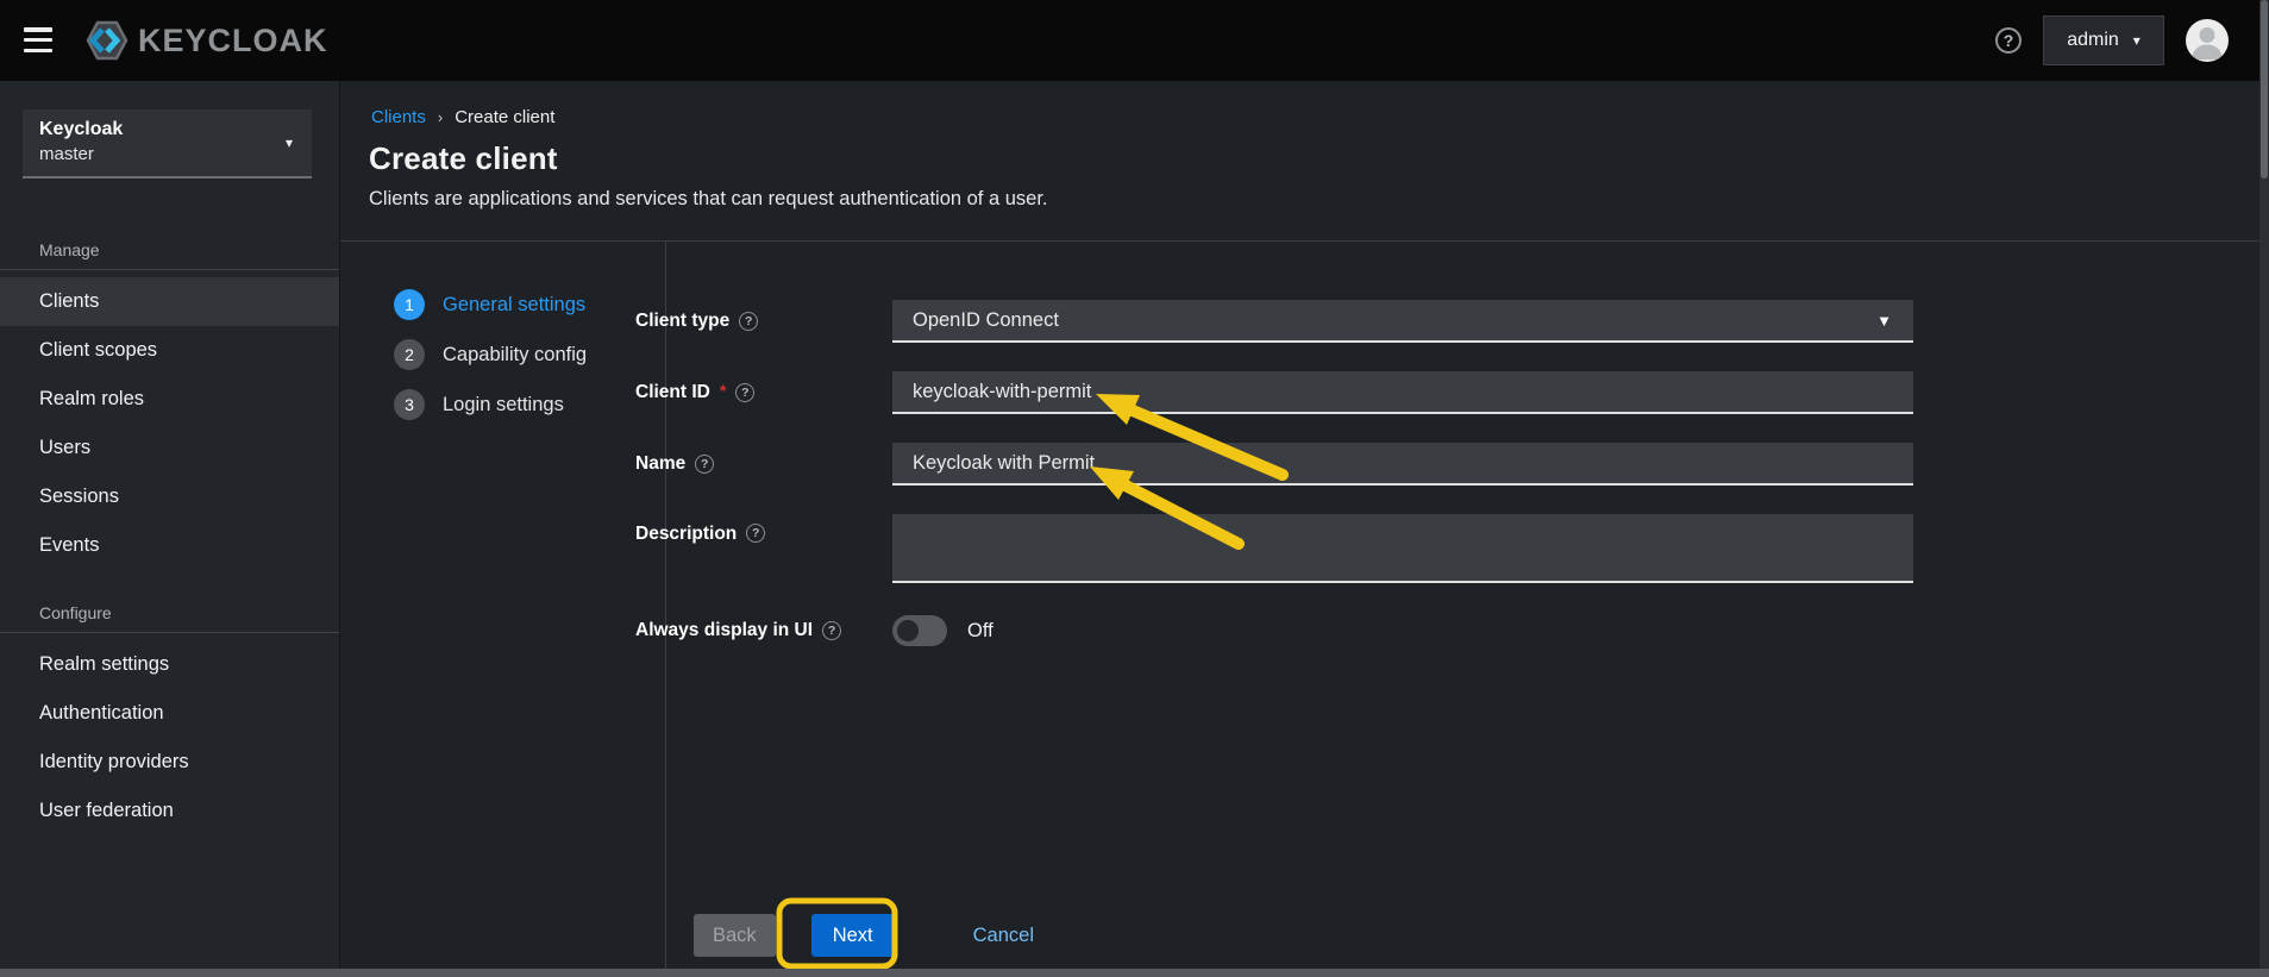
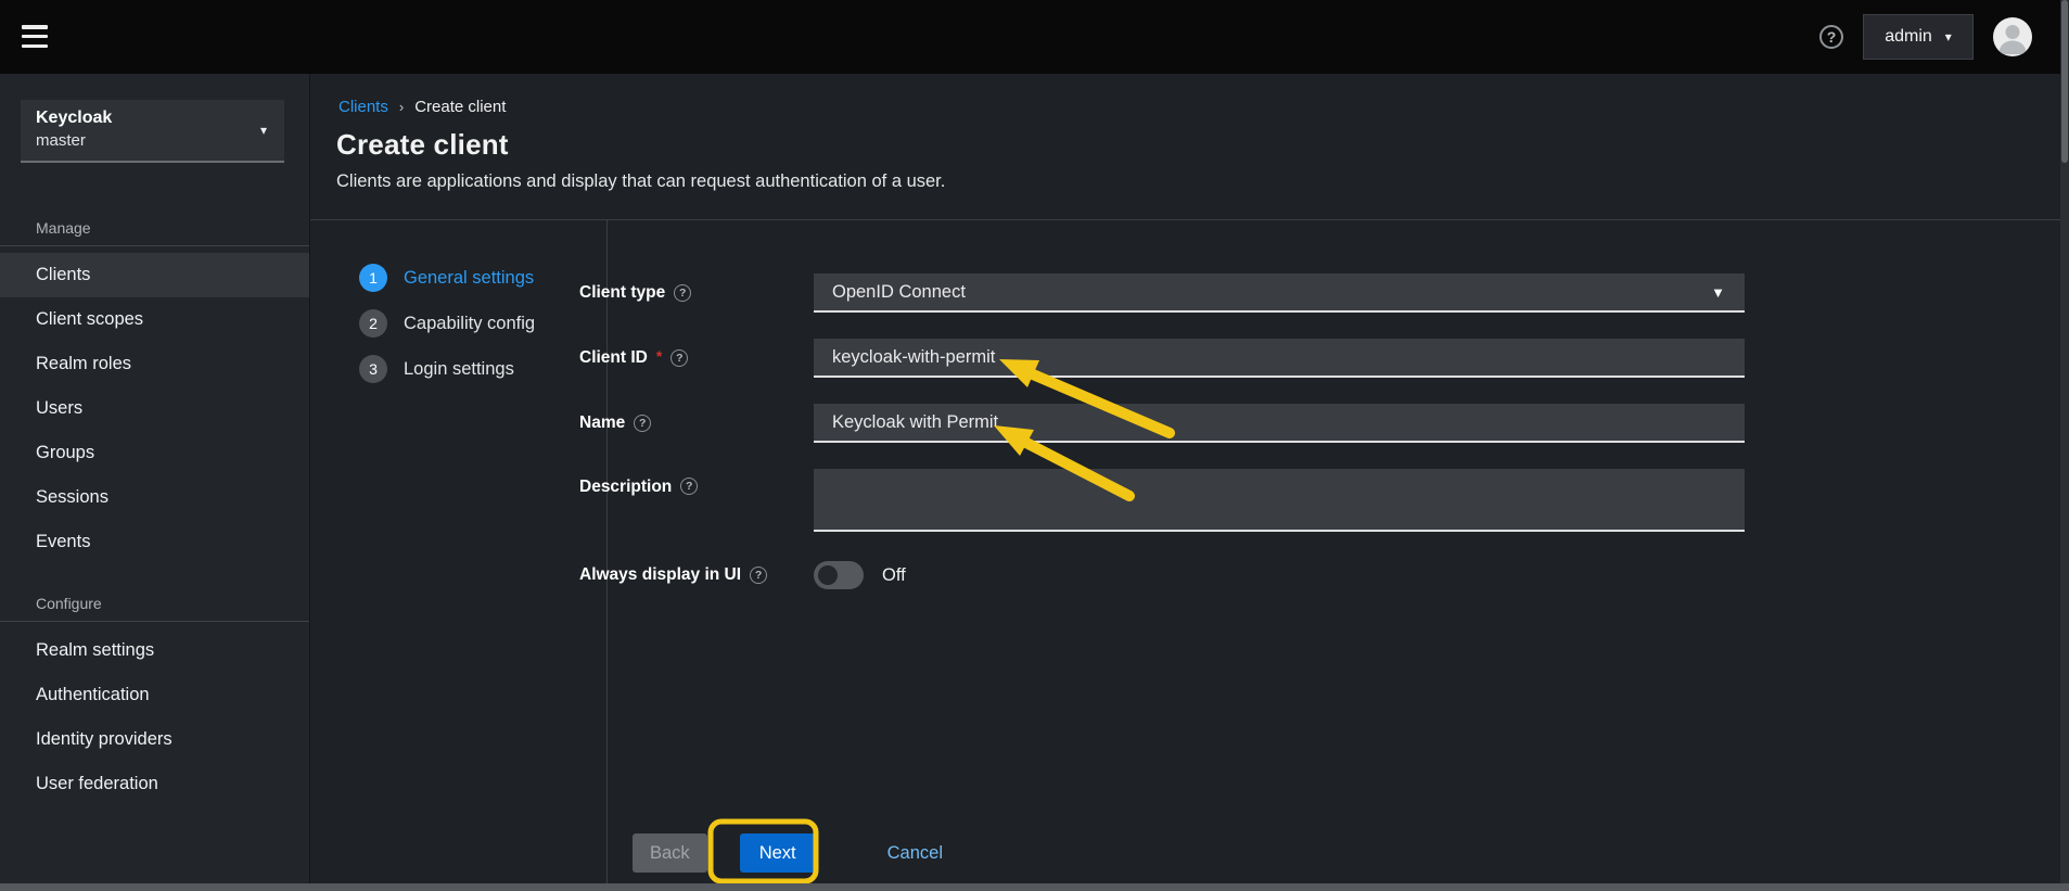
- KEYCLOAK
  ?
  admin
  ▾
  Keycloak
  master
  ▾
  Manage
  Clients
  Client scopes
  Realm roles
  Users
+ Groups
  Sessions
  Events
  Configure
  Realm settings
  Authentication
  Identity providers
  User federation
  Clients
  ›
  Create client
  Create client
- Clients are applications and services that can request authentication of a user.
+ Clients are applications and display that can request authentication of a user.
  1
  General settings
  2
  Capability config
  3
  Login settings
  Client type
  ?
  OpenID Connect
  ▼
  Client ID
  *
  ?
  keycloak-with-permit
  Name
  ?
  Keycloak with Permit
  Description
  ?
  Always display in UI
  ?
  Off
  Back
  Next
  Cancel
